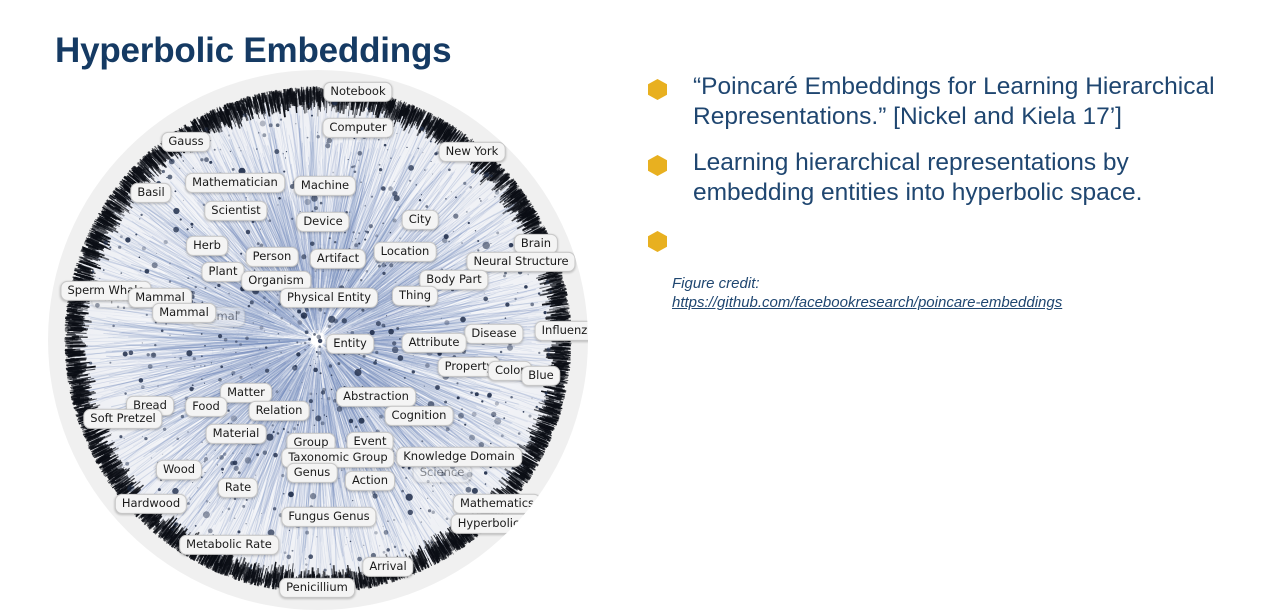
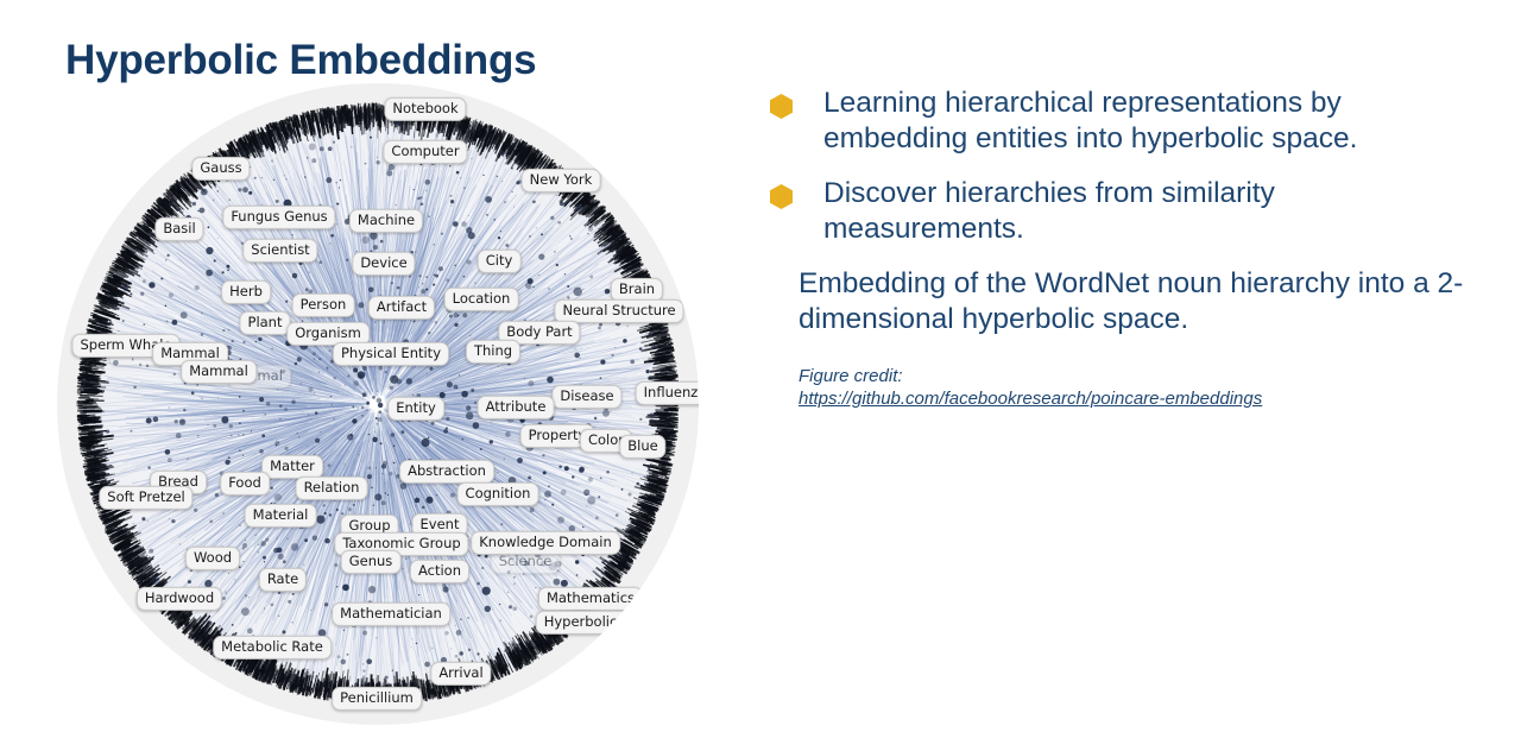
  Hyperbolic Embeddings
  Notebook
  Computer
  Gauss
  New York
- Mathematician
+ Fungus Genus
  Machine
  Basil
  Scientist
  Device
  City
  Brain
  Herb
  Person
  Artifact
  Location
  Neural Structure
  Plant
  Organism
  Body Part
  Sperm Wh
  Mammal
  Physical Entity
  Thing
  Mammal
  Influenz
  Disease
  Entity
  Attribute
  Propert
  Colo
  Blue
  Matter
  Abstraction
  Food
  Bread
  Relation
  Cognition
  Soft Pretzel
  Material
  Group
  Event
  Taxonomic Group
  Knowledge Domain
  Science
  Genus
  Wood
  Action
  Rate
  Mathematics
  Hardwood
- Fungus Genus
+ Mathematician
  Hyperbolic Geometry
  Metabolic Rate
  Arrival
  Penicillium
- “Poincaré Embeddings for Learning Hierarchical Representations.” [Nickel and Kiela 17’]
  Learning hierarchical representations by embedding entities into hyperbolic space.
+ Discover hierarchies from similarity measurements.
+ Embedding of the WordNet noun hierarchy into a 2-dimensional hyperbolic space.
  Figure credit:
  https://github.com/facebookresearch/poincare-embeddings
